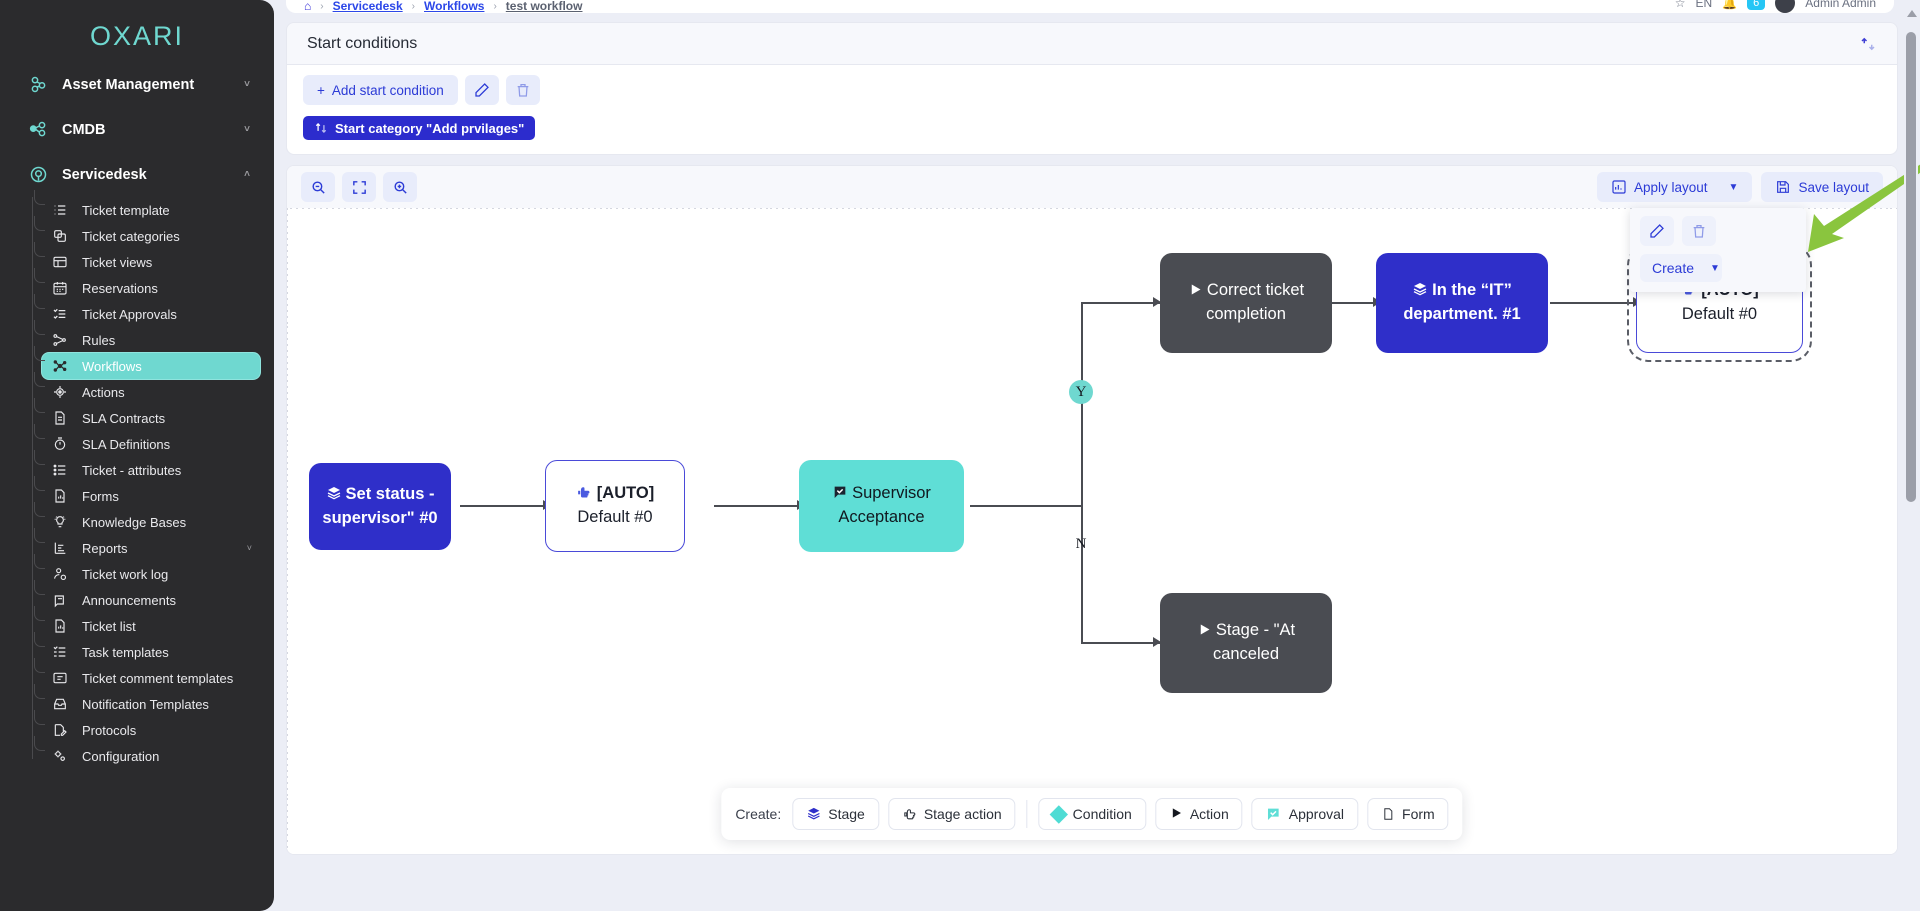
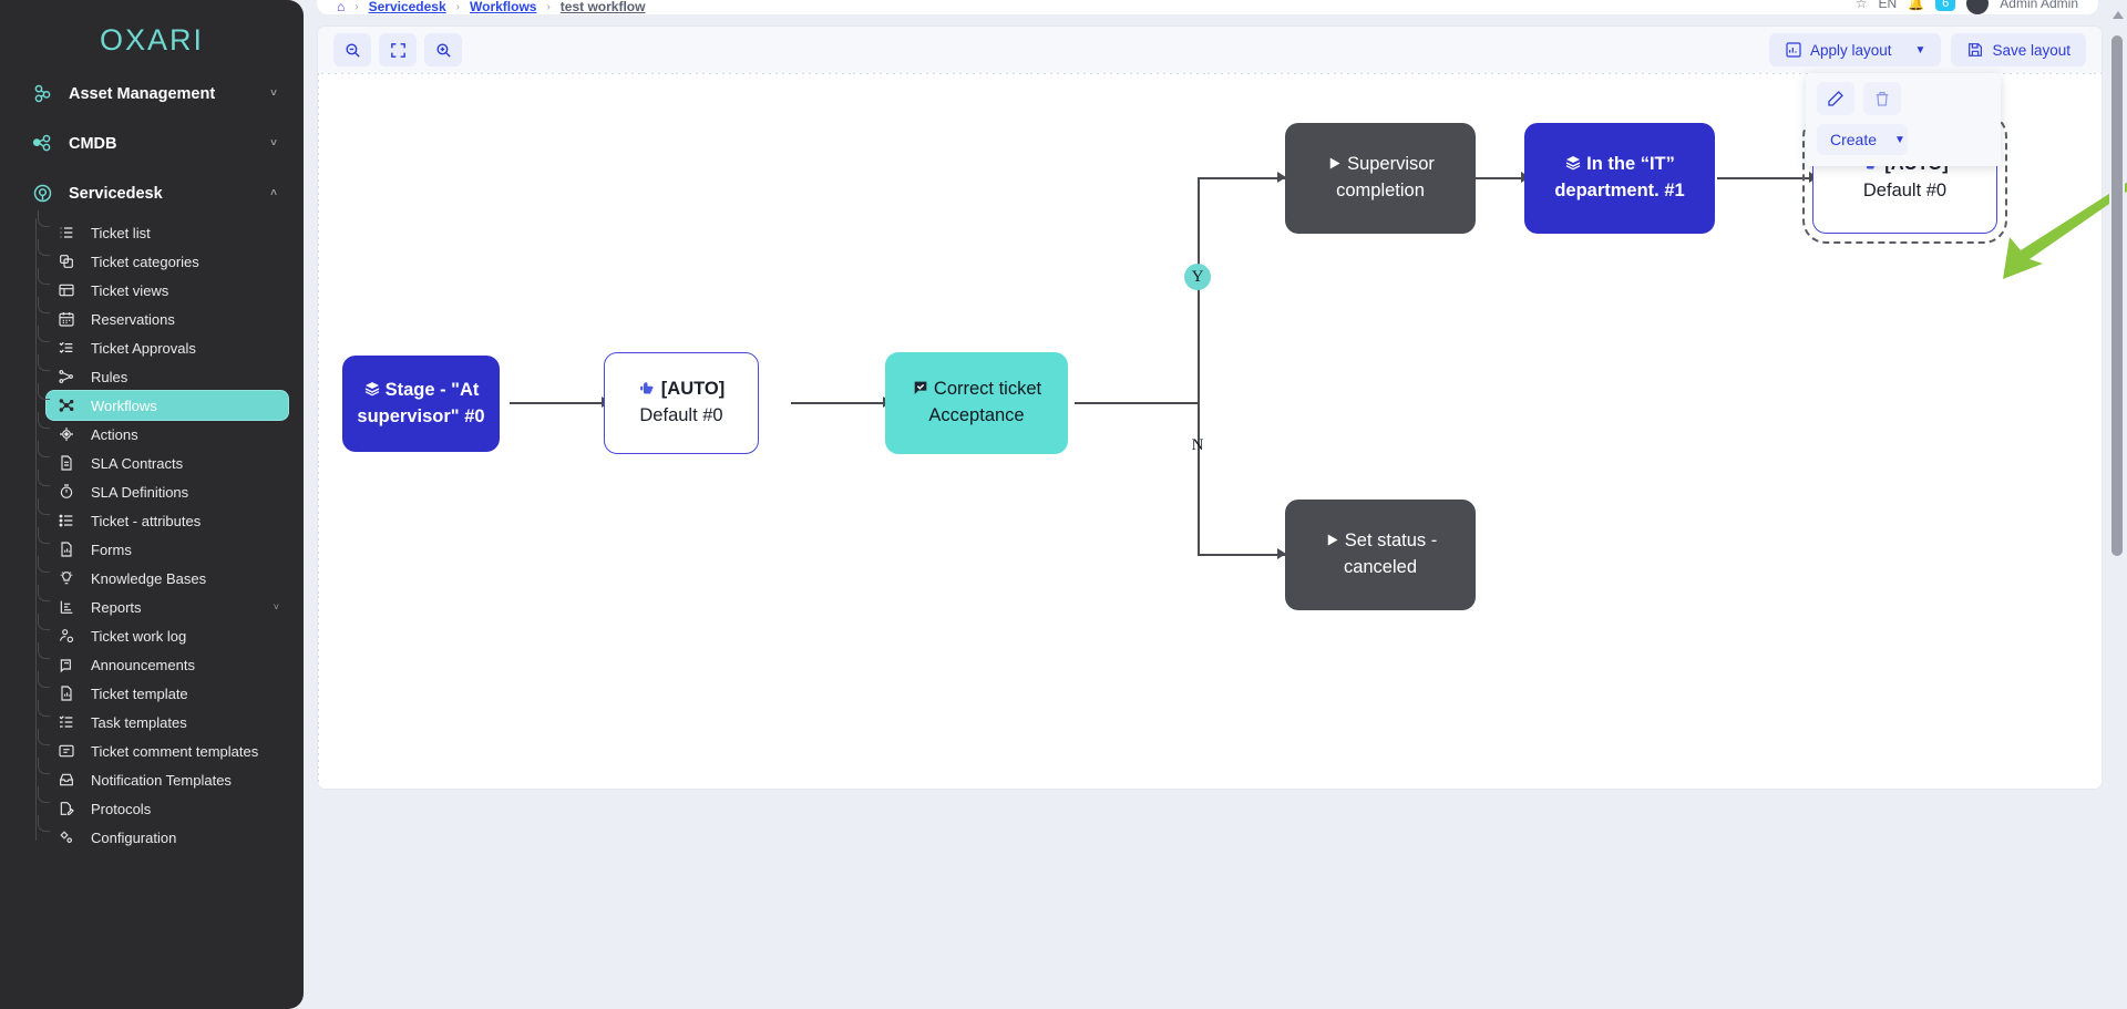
  OXARI
  Asset Management
  ˅
  CMDB
  ˅
  Servicedesk
  ˄
- Ticket template
+ Ticket list
  Ticket categories
  Ticket views
  Reservations
  Ticket Approvals
  Rules
  Workflows
  Actions
  SLA Contracts
  SLA Definitions
  Ticket - attributes
  Forms
  Knowledge Bases
  Reports
  ˅
  Ticket work log
  Announcements
- Ticket list
+ Ticket template
  Task templates
  Ticket comment templates
  Notification Templates
  Protocols
  Configuration
  ⌂
  ›
  Servicedesk
  ›
  Workflows
  ›
  test workflow
  ☆
  EN
  🔔
  6
  Admin Admin
- Start conditions
- +
- Add start condition
- Start category "Add prvilages"
  Apply layout
  ▼
  Save layout
  Y
  N
- Set status -
+ Stage - "At
  supervisor" #0
  [AUTO]
  Default #0
- Supervisor
+ Correct ticket
  Acceptance
- Correct ticket
+ Supervisor
  completion
  In the “IT”
  department. #1
  Default #0
- Stage - "At
+ Set status -
  canceled
  Create
  ▼
- Create:
- Stage
- Stage action
- Condition
- Action
- Approval
- Form
